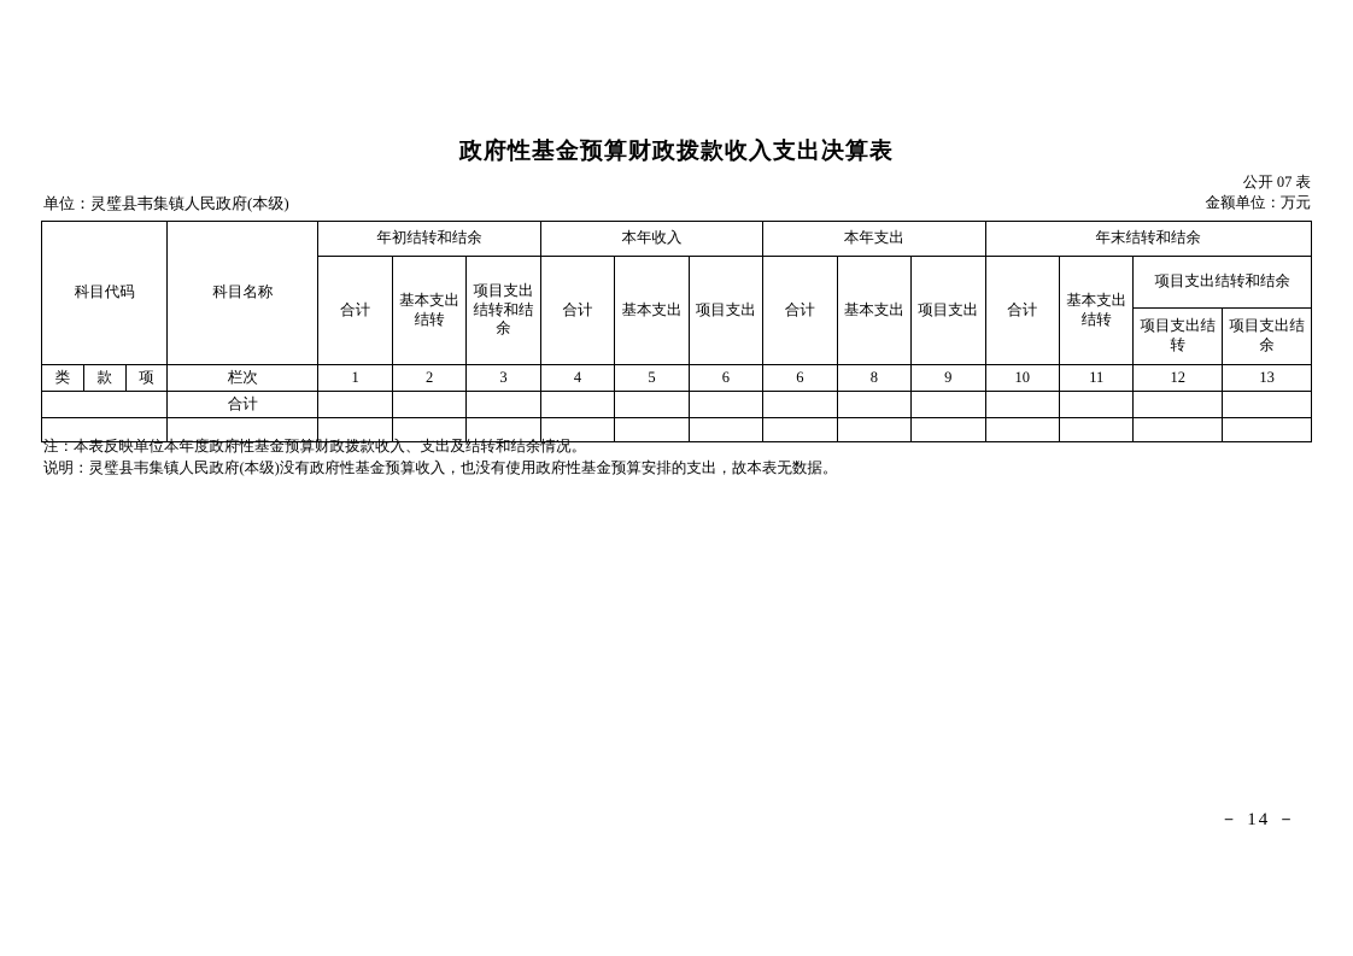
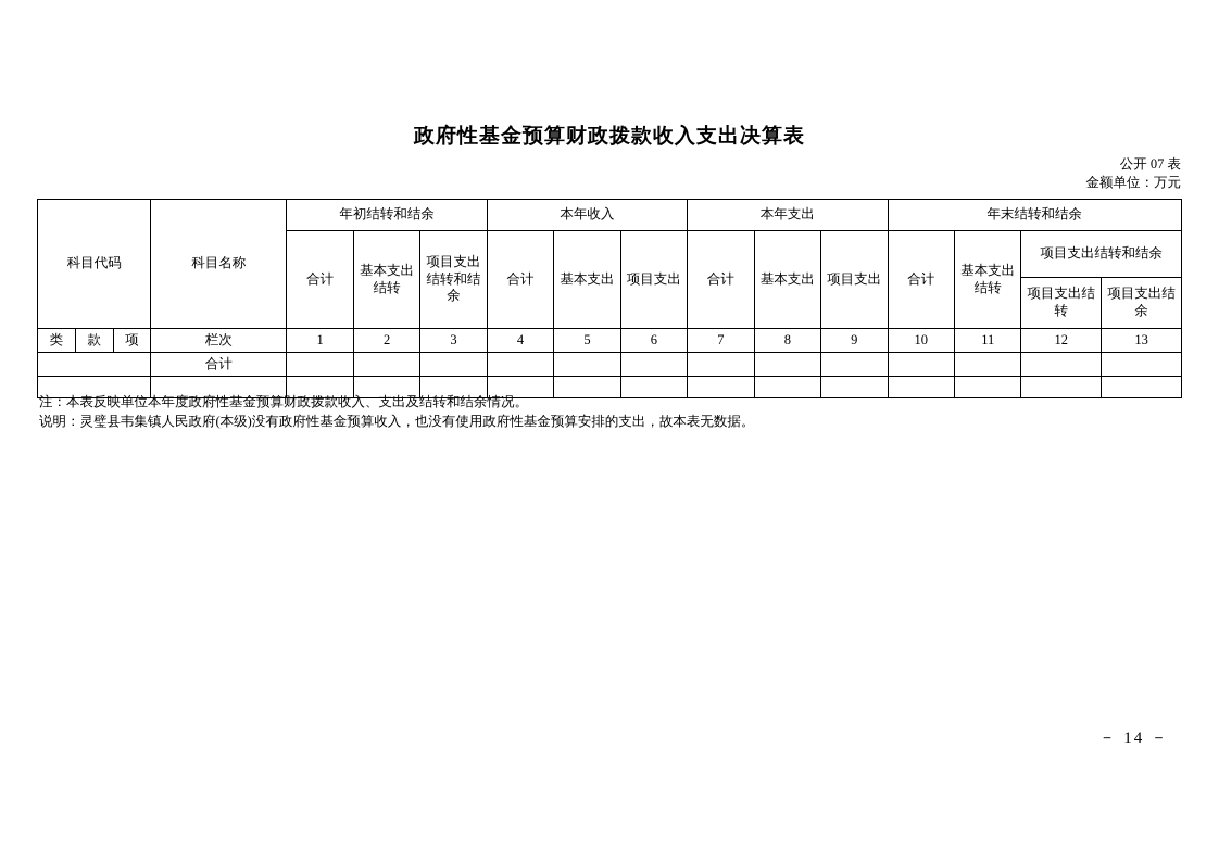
  政府性基金预算财政拨款收入支出决算表
  公开 07 表
- 单位：灵璧县韦集镇人民政府(本级)
  金额单位：万元
  科目代码	科目名称	年初结转和结余	本年收入	本年支出	年末结转和结余
  合计	基本支出结转	项目支出结转和结余	合计	基本支出	项目支出	合计	基本支出	项目支出	合计	基本支出结转	项目支出结转和结余
  项目支出结转	项目支出结余
- 类	款	项	栏次	1	2	3	4	5	6	6	8	9	10	11	12	13
+ 类	款	项	栏次	1	2	3	4	5	6	7	8	9	10	11	12	13
  	合计
  注：本表反映单位本年度政府性基金预算财政拨款收入、支出及结转和结余情况。
  说明：灵璧县韦集镇人民政府(本级)没有政府性基金预算收入，也没有使用政府性基金预算安排的支出，故本表无数据。
  － 14 －
